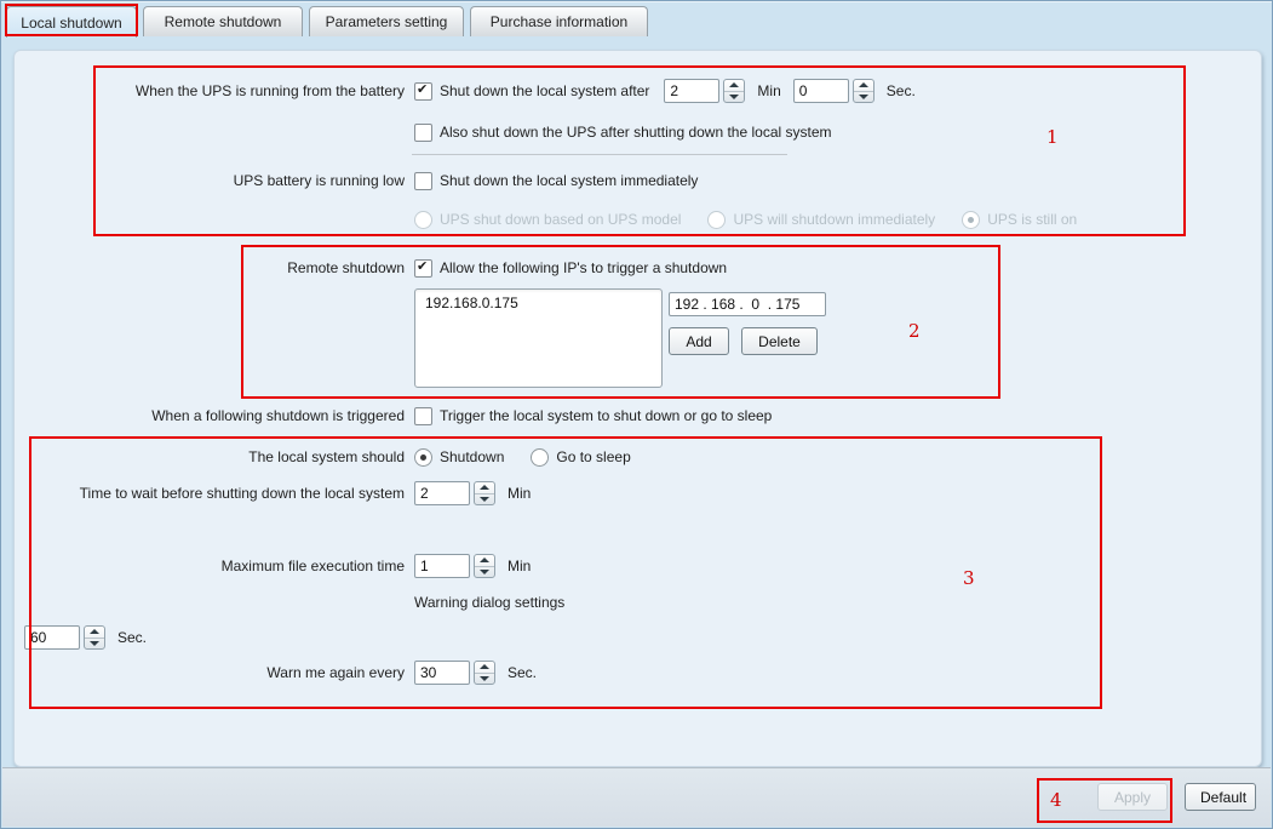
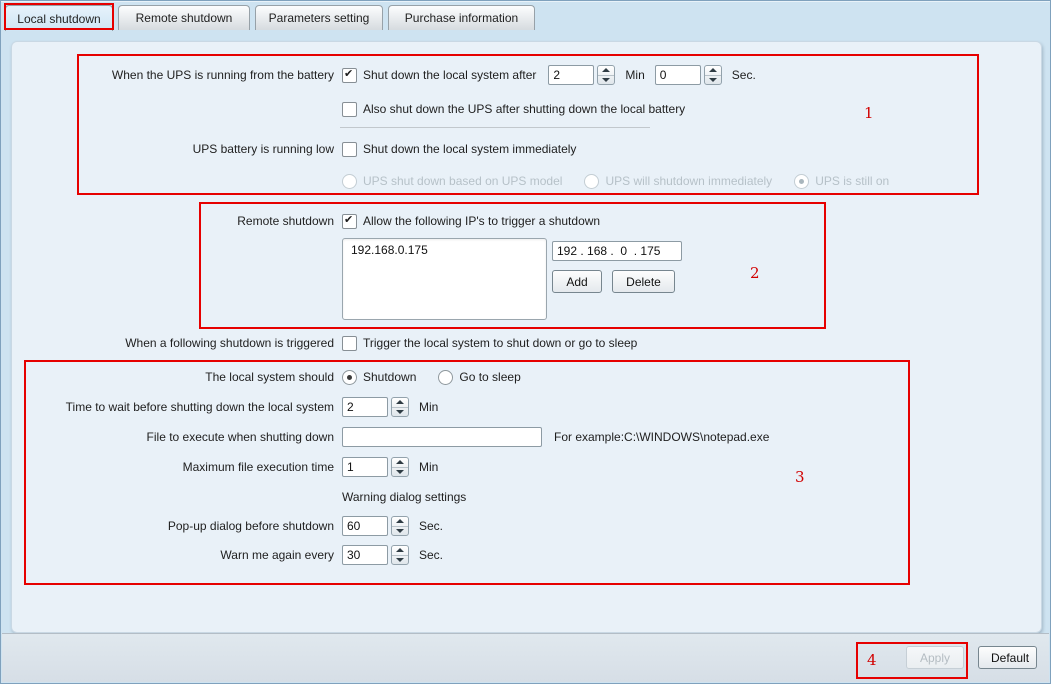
  Local shutdown
  Remote shutdown
  Parameters setting
  Purchase information
  When the UPS is running from the battery
  Shut down the local system after
  2
  Min
  0
  Sec.
- Also shut down the UPS after shutting down the local system
+ Also shut down the UPS after shutting down the local battery
  UPS battery is running low
  Shut down the local system immediately
  UPS shut down based on UPS model
  UPS will shutdown immediately
  UPS is still on
  Remote shutdown
  Allow the following IP's to trigger a shutdown
  192.168.0.175
  192 . 168 . 0 . 175
  Add
  Delete
  When a following shutdown is triggered
  Trigger the local system to shut down or go to sleep
  The local system should
  Shutdown
  Go to sleep
  Time to wait before shutting down the local system
  2
  Min
+ File to execute when shutting down
+ For example:C:\WINDOWS\notepad.exe
  Maximum file execution time
  1
  Min
  Warning dialog settings
+ Pop-up dialog before shutdown
  60
  Sec.
  Warn me again every
  30
  Sec.
  1
  2
  3
  Apply
  Default
  4
